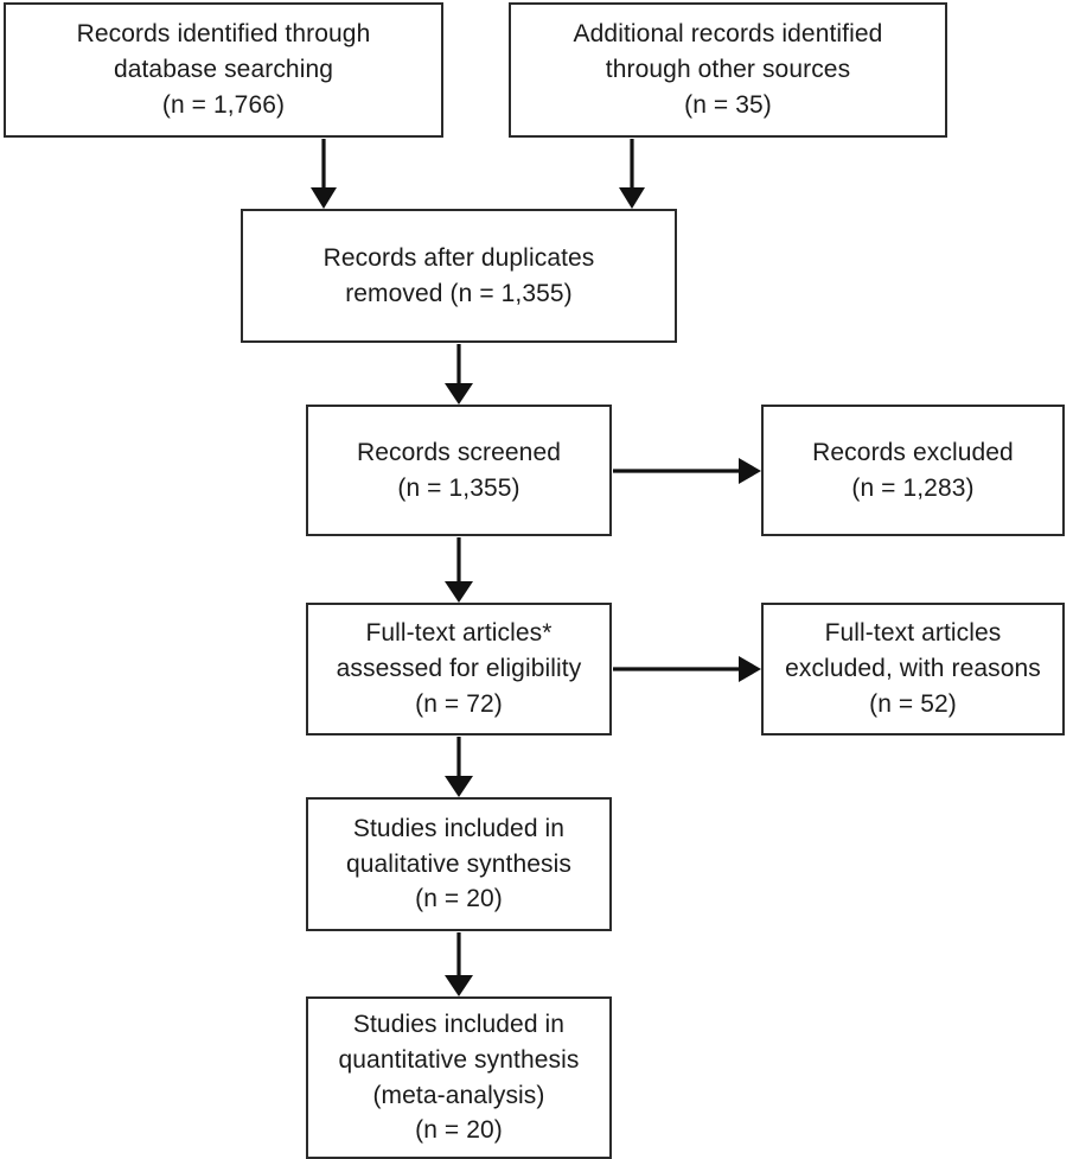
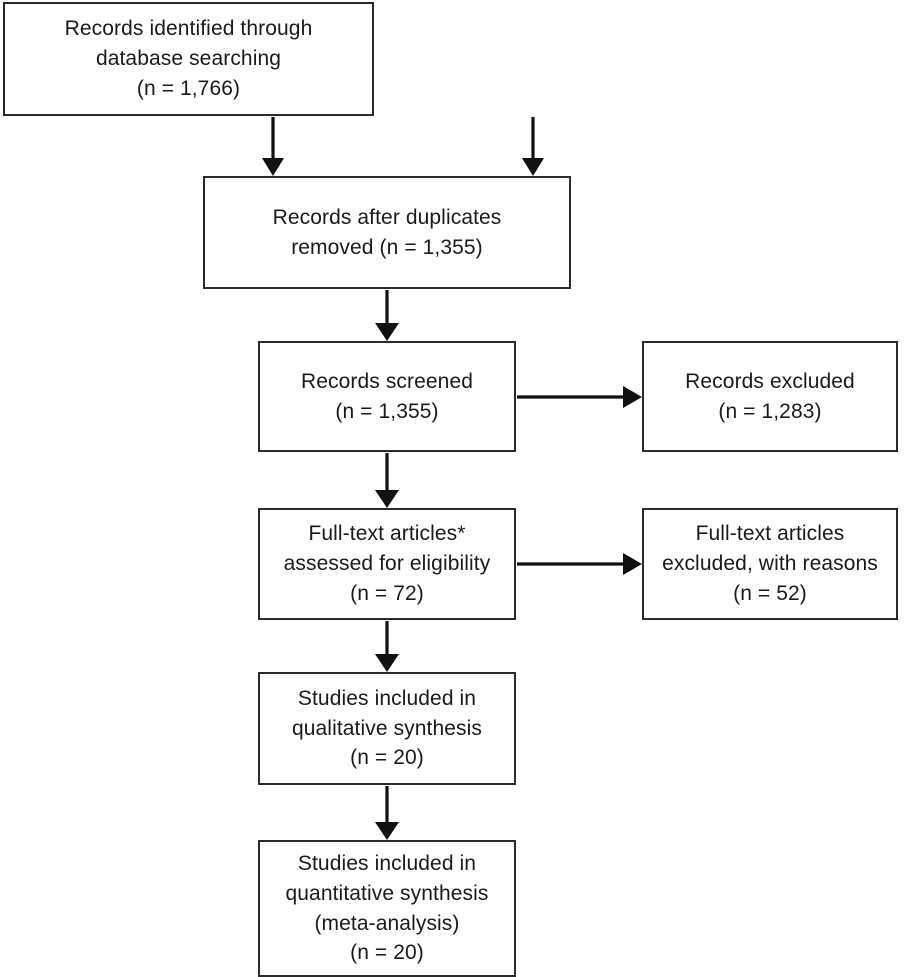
  Records identified through
  database searching
  (n = 1,766)
- Additional records identified
- through other sources
- (n = 35)
  Records after duplicates
  removed (n = 1,355)
  Records screened
  (n = 1,355)
  Records excluded
  (n = 1,283)
  Full-text articles*
  assessed for eligibility
  (n = 72)
  Full-text articles
  excluded, with reasons
  (n = 52)
  Studies included in
  qualitative synthesis
  (n = 20)
  Studies included in
  quantitative synthesis
  (meta-analysis)
  (n = 20)
